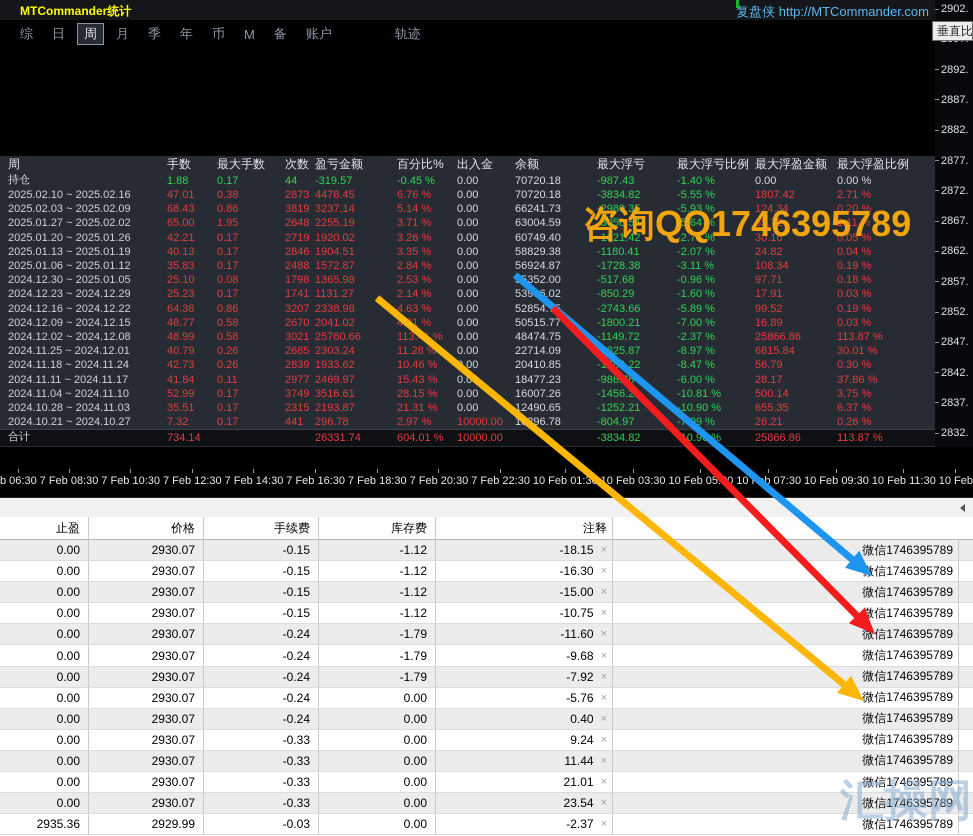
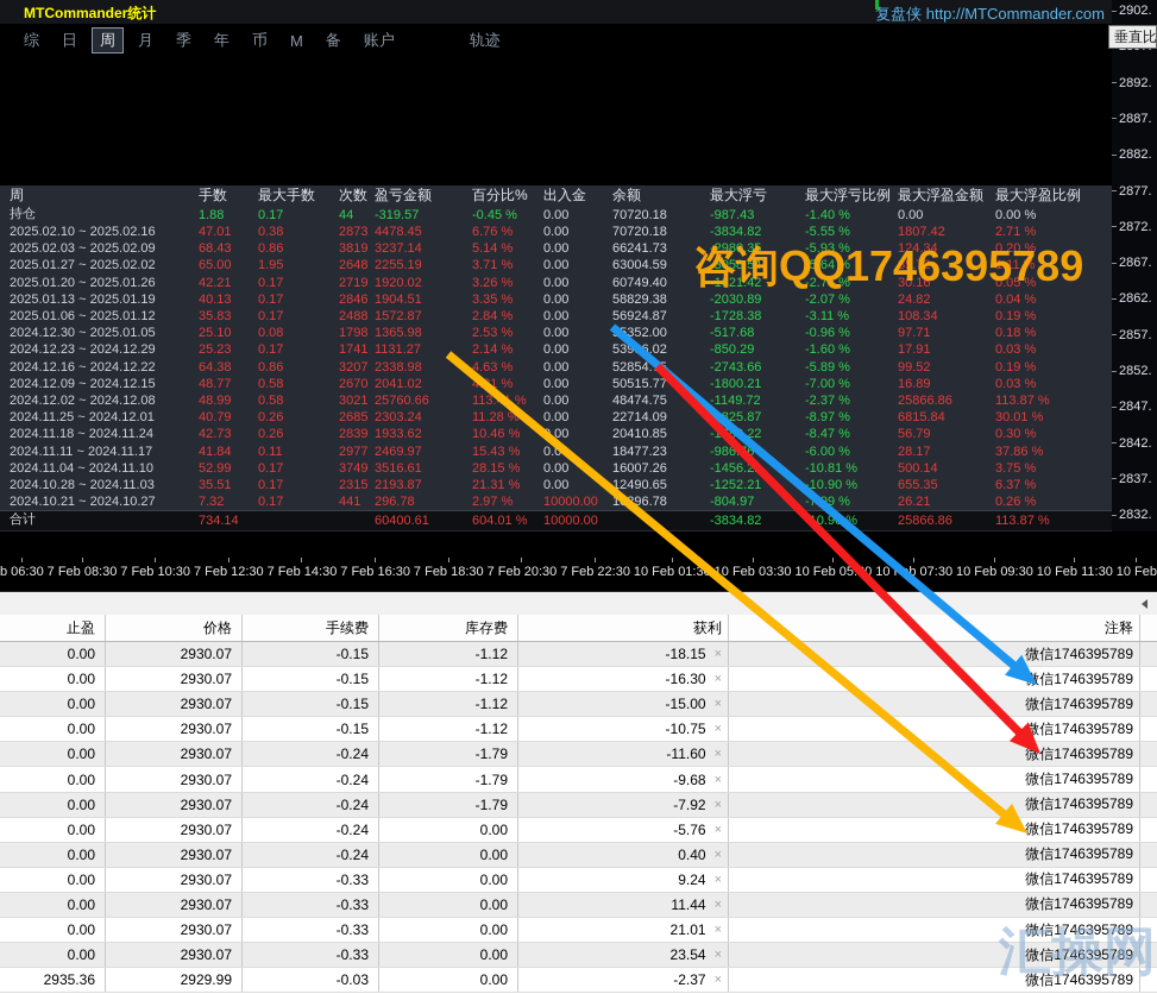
  MTCommander统计
  复盘侠 http://MTCommander.com
  综
  日
  周
  月
  季
  年
  币
  M
  备
  账户
  轨迹
  2902.
  2892.
  2887.
  2882.
  2877.
  2872.
  2867.
  2862.
  2857.
  2852.
  2847.
  2842.
  2837.
  2832.
  垂直比
  周
  手数
  最大手数
  次数
  盈亏金额
  百分比%
  出入金
  余额
  最大浮亏
  最大浮亏比例
  最大浮盈金额
  最大浮盈比例
  持仓
  1.88
  0.17
  44
  -319.57
  -0.45 %
  0.00
  70720.18
  -987.43
  -1.40 %
  0.00
  0.00 %
  2025.02.10 ~ 2025.02.16
  47.01
  0.38
  2873
  4478.45
  6.76 %
  0.00
  70720.18
  -3834.82
  -5.55 %
  1807.42
  2.71 %
  2025.02.03 ~ 2025.02.09
  68.43
  0.86
  3819
  3237.14
  5.14 %
  0.00
  66241.73
  -2980.35
  -5.93 %
  124.34
  0.20 %
  2025.01.27 ~ 2025.02.02
  65.00
  1.95
  2648
  2255.19
  3.71 %
  0.00
  63004.59
  -3058.54
  -5.64 %
  85.72
  1.11 %
  2025.01.20 ~ 2025.01.26
  42.21
  0.17
  2719
  1920.02
  3.26 %
  0.00
  60749.40
  -1621.42
  -2.75 %
  30.16
  0.05 %
  2025.01.13 ~ 2025.01.19
  40.13
  0.17
  2846
  1904.51
  3.35 %
  0.00
  58829.38
- -1180.41
+ -2030.89
  -2.07 %
  24.82
  0.04 %
  2025.01.06 ~ 2025.01.12
  35.83
  0.17
  2488
  1572.87
  2.84 %
  0.00
  56924.87
  -1728.38
  -3.11 %
  108.34
  0.19 %
  2024.12.30 ~ 2025.01.05
  25.10
  0.08
  1798
  1365.98
  2.53 %
  0.00
  352.00
  -517.68
  -0.96 %
  97.71
  0.18 %
  2024.12.23 ~ 2024.12.29
  25.23
  0.17
  1741
  1131.27
  2.14 %
  0.00
  539.02
  -850.29
  -1.60 %
  17.91
  0.03 %
  2024.12.16 ~ 2024.12.22
  64.38
  0.86
  3207
  2338.98
  4.63 %
  0.00
  52854.
  -2743.66
  -5.89 %
  99.52
  0.19 %
  2024.12.09 ~ 2024.12.15
  48.77
  0.58
  2670
  2041.02
  0.00
  50515.77
  -1800.21
  -7.00 %
  16.89
  0.03 %
  2024.12.02 ~ 2024.12.08
  48.99
  0.58
  3021
  25760.66
  113. %
  0.00
  48474.75
  -1149.72
  -2.37 %
  25866.86
  113.87 %
  2024.11.25 ~ 2024.12.01
  40.79
  0.26
  2685
  2303.24
  11.28 %
  0.00
  22714.09
  -8.97 %
  6815.84
  30.01 %
  2024.11.18 ~ 2024.11.24
  42.73
  0.26
  2839
  1933.62
  10.46 %
  .00
  20410.85
  -8.47 %
  56.79
  0.30 %
  2024.11.11 ~ 2024.11.17
  41.84
  0.11
  2977
  2469.97
  15.43 %
  0.0
  18477.23
  -9866
  -6.00 %
  28.17
  37.86 %
  2024.11.04 ~ 2024.11.10
  52.99
  0.17
  3749
  3516.61
  28.15 %
  0.00
  16007.26
  -1456.2
  -10.81 %
  500.14
  3.75 %
  2024.10.28 ~ 2024.11.03
  35.51
  0.17
  2315
  2193.87
  21.31 %
  0.00
  12490.65
  -1252.21
  -10.90 %
  655.35
  6.37 %
  2024.10.21 ~ 2024.10.27
  7.32
  0.17
  441
  296.78
  2.97 %
  10000.00
  196.78
  -804.97
  26.21
  0.26 %
  合计
  734.14
- 26331.74
+ 60400.61
  604.01 %
  10000.00
  -3834.82
  25866.86
  113.87 %
  b 06:30
  7 Feb 08:30
  7 Feb 10:30
  7 Feb 12:30
  7 Feb 14:30
  7 Feb 16:30
  7 Feb 18:30
  7 Feb 20:30
  7 Feb 22:30
  10 Feb 01:3
  10 Feb 03:30
  10 Feb 050
  10b 07:30
  10 Feb 09:30
  10 Feb 11:30
  10 Feb
  止盈
  价格
  手续费
  库存费
+ 获利
  注释
  0.00
  2930.07
  -0.15
  -1.12
  -18.15
  ×
  微信1746395789
  0.00
  2930.07
  -0.15
  -1.12
  -16.30
  ×
  信1746395789
  0.00
  2930.07
  -0.15
  -1.12
  -15.00
  ×
  微信1746395789
  0.00
  2930.07
  -0.15
  -1.12
  -10.75
  ×
  微信1746395789
  0.00
  2930.07
  -0.24
  -1.79
  -11.60
  ×
  微信1746395789
  0.00
  2930.07
  -0.24
  -1.79
  -9.68
  ×
  微信1746395789
  0.00
  2930.07
  -0.24
  -1.79
  -7.92
  ×
  微信1746395789
  0.00
  2930.07
  -0.24
  0.00
  -5.76
  ×
  微信1746395789
  0.00
  2930.07
  -0.24
  0.00
  0.40
  ×
  微信1746395789
  0.00
  2930.07
  -0.33
  0.00
  9.24
  ×
  微信1746395789
  0.00
  2930.07
  -0.33
  0.00
  11.44
  ×
  微信1746395789
  0.00
  2930.07
  -0.33
  0.00
  21.01
  ×
  微信1746395789
  0.00
  2930.07
  -0.33
  0.00
  23.54
  ×
  微信1746395789
  2935.36
  2929.99
  -0.03
  0.00
  -2.37
  ×
  微信1746395789
  咨询QQ1746395789
  汇操网
